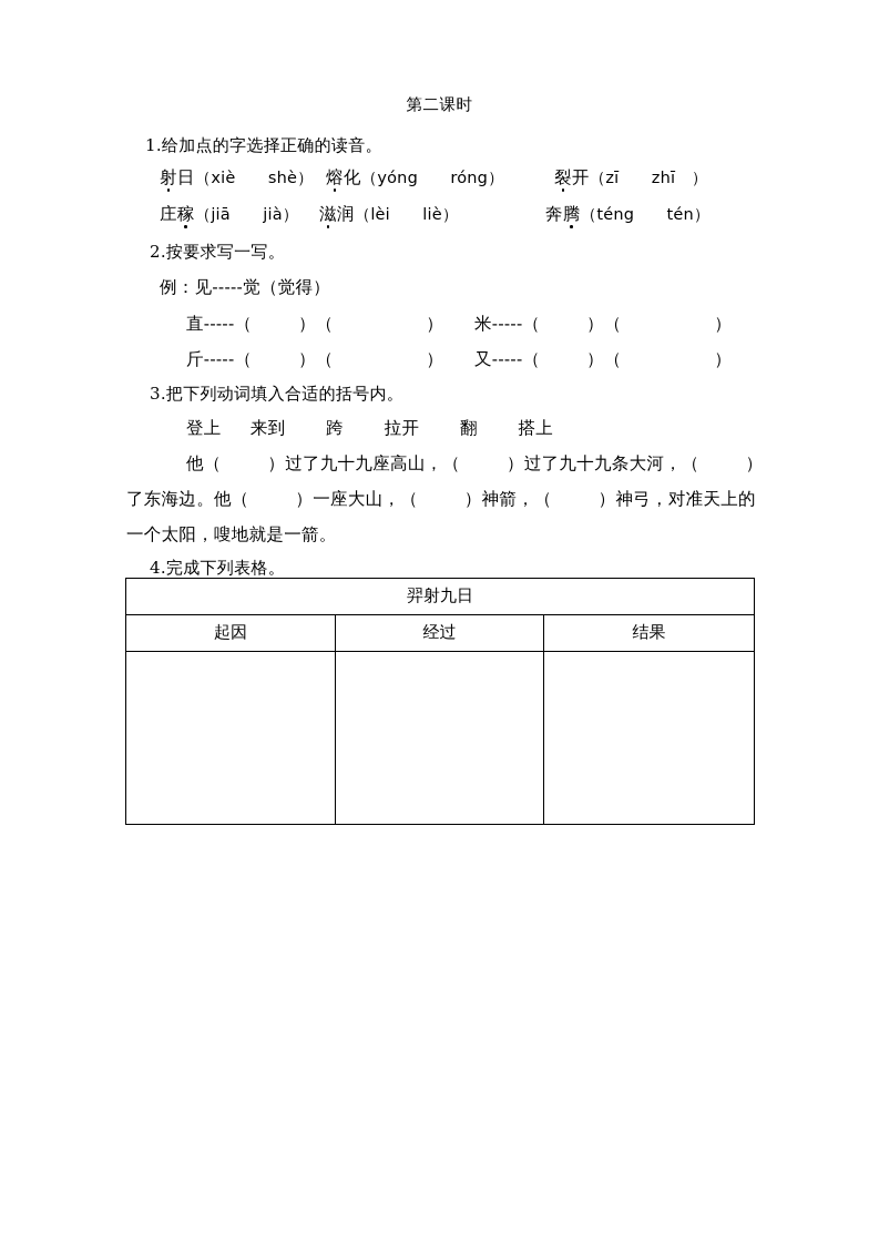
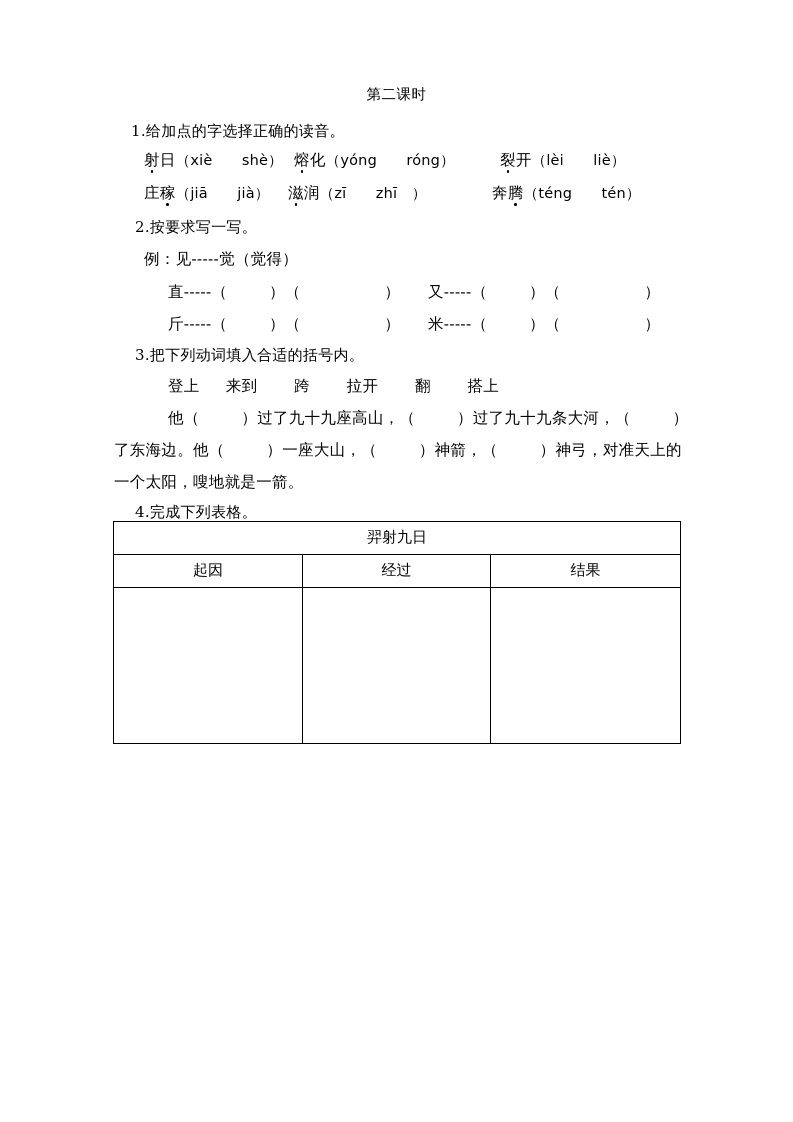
  第二课时
  1.给加点的字选择正确的读音。
  射日（xiè shè）
  熔化（yóng róng）
- 裂开（zī zhī ）
+ 裂开（lèi liè）
  庄稼（jiā jià）
- 滋润（lèi liè）
+ 滋润（zī zhī ）
  奔腾（téng tén）
  2.按要求写一写。
  例：见-----觉（觉得）
  直-----（ ）（ ）
- 米-----（ ）（ ）
+ 又-----（ ）（ ）
  斤-----（ ）（ ）
- 又-----（ ）（ ）
+ 米-----（ ）（ ）
  3.把下列动词填入合适的括号内。
  登上 来到 跨 拉开 翻 搭上
  他（ ）过了九十九座高山，（ ）过了九十九条大河，（ ）
  了东海边。他（ ）一座大山，（ ）神箭，（ ）神弓，对准天上的
  一个太阳，嗖地就是一箭。
  4.完成下列表格。
  羿射九日
  起因	经过	结果
